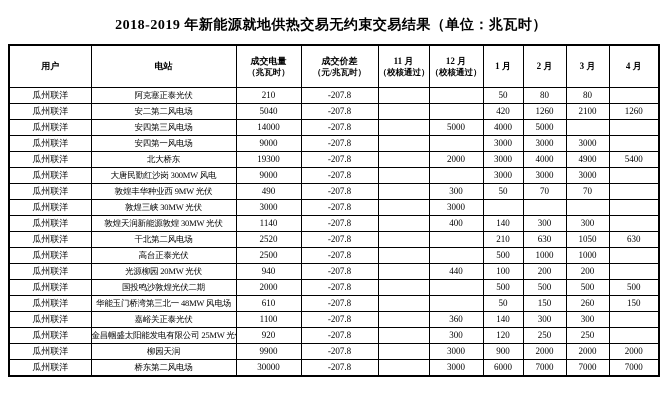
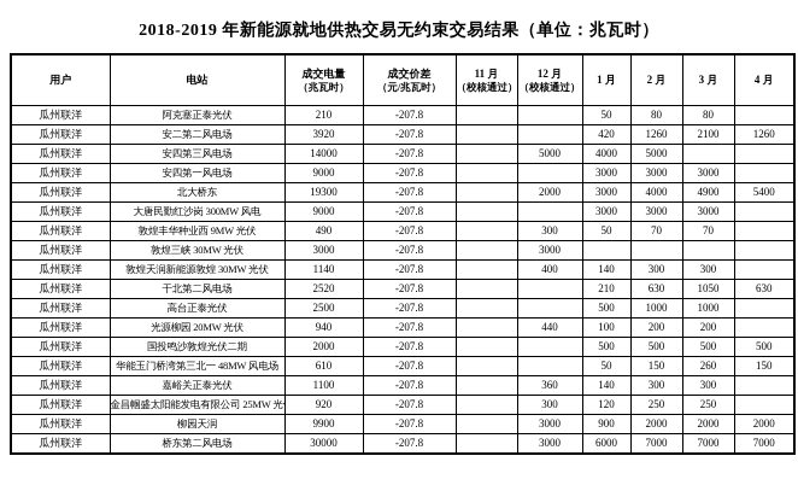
  2018-2019 年新能源就地供热交易无约束交易结果（单位：兆瓦时）
  用户	电站	成交电量（兆瓦时）	成交价差（元/兆瓦时）	11 月（校核通过）	12 月（校核通过）	1 月	2 月	3 月	4 月
  瓜州联洋	阿克塞正泰光伏	210	-207.8			50	80	80
- 瓜州联洋	安二第二风电场	5040	-207.8			420	1260	2100	1260
+ 瓜州联洋	安二第二风电场	3920	-207.8			420	1260	2100	1260
  瓜州联洋	安四第三风电场	14000	-207.8		5000	4000	5000
  瓜州联洋	安四第一风电场	9000	-207.8			3000	3000	3000
  瓜州联洋	北大桥东	19300	-207.8		2000	3000	4000	4900	5400
  瓜州联洋	大唐民勤红沙岗 300MW 风电	9000	-207.8			3000	3000	3000
  瓜州联洋	敦煌丰华种业西 9MW 光伏	490	-207.8		300	50	70	70
  瓜州联洋	敦煌三峡 30MW 光伏	3000	-207.8		3000
  瓜州联洋	敦煌天润新能源敦煌 30MW 光伏	1140	-207.8		400	140	300	300
  瓜州联洋	干北第二风电场	2520	-207.8			210	630	1050	630
  瓜州联洋	高台正泰光伏	2500	-207.8			500	1000	1000
  瓜州联洋	光源柳园 20MW 光伏	940	-207.8		440	100	200	200
  瓜州联洋	国投鸣沙敦煌光伏二期	2000	-207.8			500	500	500	500
  瓜州联洋	华能玉门桥湾第三北一 48MW 风电场	610	-207.8			50	150	260	150
  瓜州联洋	嘉峪关正泰光伏	1100	-207.8		360	140	300	300
  瓜州联洋	金昌帼盛太阳能发电有限公司 25MW 光	920	-207.8		300	120	250	250
  瓜州联洋	柳园天润	9900	-207.8		3000	900	2000	2000	2000
  瓜州联洋	桥东第二风电场	30000	-207.8		3000	6000	7000	7000	7000
